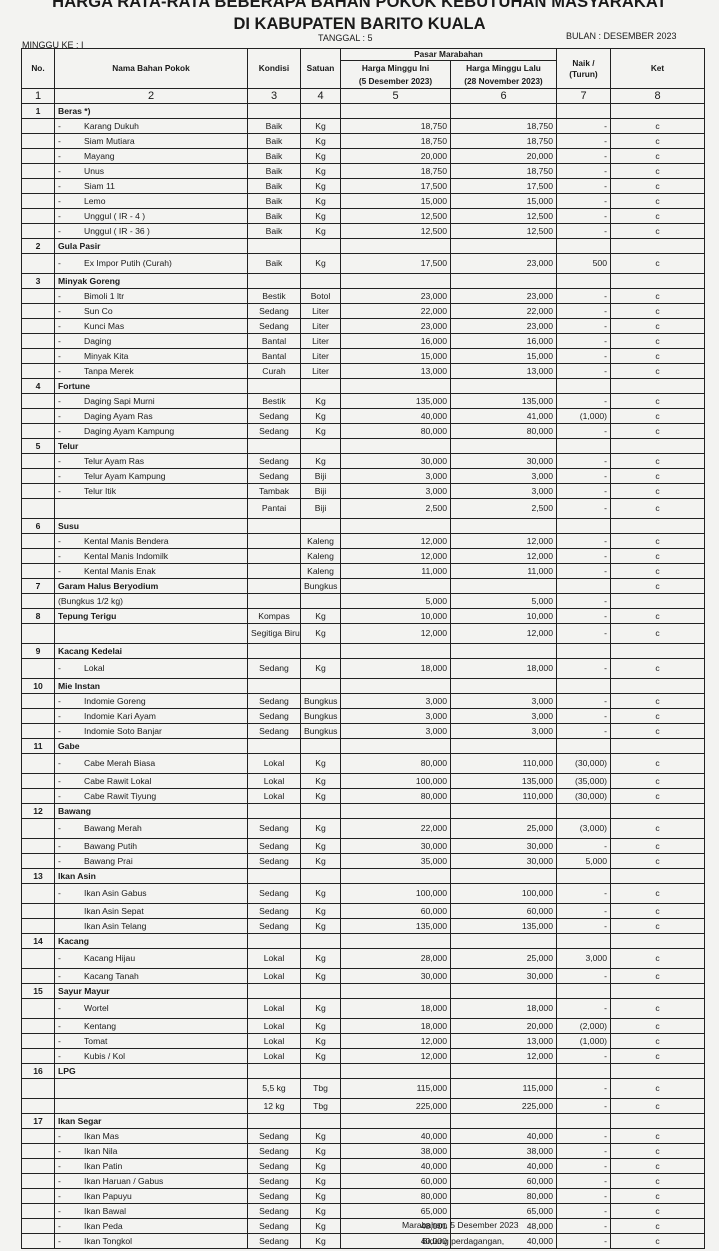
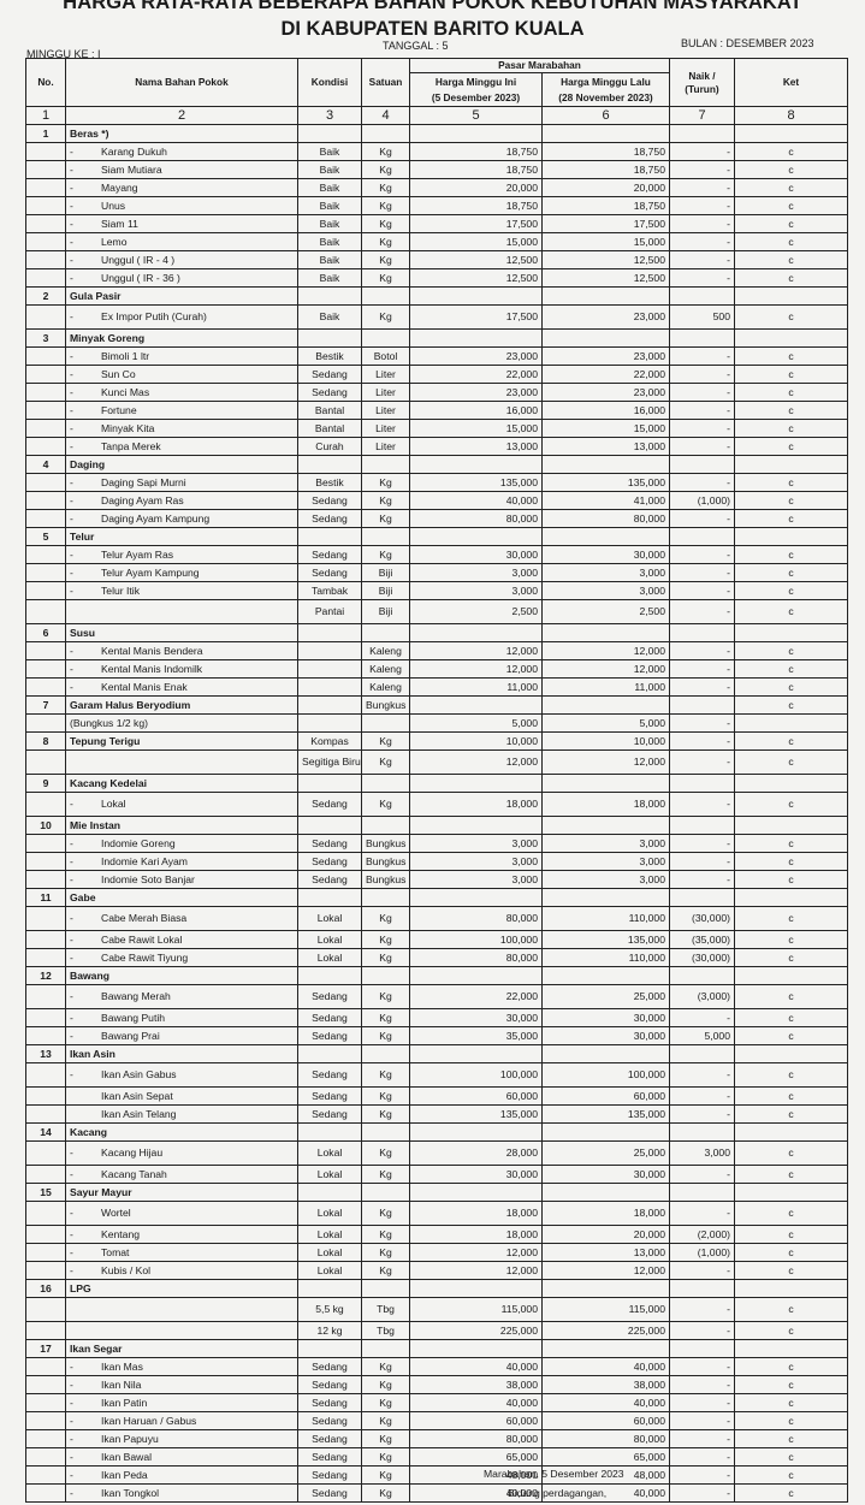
  HARGA RATA-RATA BEBERAPA BAHAN POKOK KEBUTUHAN MASYARAKAT
  DI KABUPATEN BARITO KUALA
  TANGGAL : 5
  BULAN : DESEMBER 2023
  MINGGU KE : I
  No.	Nama Bahan Pokok	Kondisi	Satuan	Pasar Marabahan	Naik / (Turun)	Ket
  Harga Minggu Ini (5 Desember 2023)	Harga Minggu Lalu (28 November 2023)
  1	2	3	4	5	6	7	8
  1	Beras *)
  	- Karang Dukuh	Baik	Kg	18,750	18,750	-	c
  	- Siam Mutiara	Baik	Kg	18,750	18,750	-	c
  	- Mayang	Baik	Kg	20,000	20,000	-	c
  	- Unus	Baik	Kg	18,750	18,750	-	c
  	- Siam 11	Baik	Kg	17,500	17,500	-	c
  	- Lemo	Baik	Kg	15,000	15,000	-	c
  	- Unggul ( IR - 4 )	Baik	Kg	12,500	12,500	-	c
  	- Unggul ( IR - 36 )	Baik	Kg	12,500	12,500	-	c
  2	Gula Pasir
  	- Ex Impor Putih (Curah)	Baik	Kg	17,500	23,000	500	c
  3	Minyak Goreng
  	- Bimoli 1 ltr	Bestik	Botol	23,000	23,000	-	c
  	- Sun Co	Sedang	Liter	22,000	22,000	-	c
  	- Kunci Mas	Sedang	Liter	23,000	23,000	-	c
- 	- Daging	Bantal	Liter	16,000	16,000	-	c
+ 	- Fortune	Bantal	Liter	16,000	16,000	-	c
  	- Minyak Kita	Bantal	Liter	15,000	15,000	-	c
  	- Tanpa Merek	Curah	Liter	13,000	13,000	-	c
- 4	Fortune
+ 4	Daging
  	- Daging Sapi Murni	Bestik	Kg	135,000	135,000	-	c
  	- Daging Ayam Ras	Sedang	Kg	40,000	41,000	(1,000)	c
  	- Daging Ayam Kampung	Sedang	Kg	80,000	80,000	-	c
  5	Telur
  	- Telur Ayam Ras	Sedang	Kg	30,000	30,000	-	c
  	- Telur Ayam Kampung	Sedang	Biji	3,000	3,000	-	c
  	- Telur Itik	Tambak	Biji	3,000	3,000	-	c
  		Pantai	Biji	2,500	2,500	-	c
  6	Susu
  	- Kental Manis Bendera		Kaleng	12,000	12,000	-	c
  	- Kental Manis Indomilk		Kaleng	12,000	12,000	-	c
  	- Kental Manis Enak		Kaleng	11,000	11,000	-	c
  7	Garam Halus Beryodium		Bungkus				c
  	(Bungkus 1/2 kg)			5,000	5,000	-
  8	Tepung Terigu	Kompas	Kg	10,000	10,000	-	c
  		Segitiga Biru	Kg	12,000	12,000	-	c
  9	Kacang Kedelai
  	- Lokal	Sedang	Kg	18,000	18,000	-	c
  10	Mie Instan
  	- Indomie Goreng	Sedang	Bungkus	3,000	3,000	-	c
  	- Indomie Kari Ayam	Sedang	Bungkus	3,000	3,000	-	c
  	- Indomie Soto Banjar	Sedang	Bungkus	3,000	3,000	-	c
  11	Gabe
  	- Cabe Merah Biasa	Lokal	Kg	80,000	110,000	(30,000)	c
  	- Cabe Rawit Lokal	Lokal	Kg	100,000	135,000	(35,000)	c
  	- Cabe Rawit Tiyung	Lokal	Kg	80,000	110,000	(30,000)	c
  12	Bawang
  	- Bawang Merah	Sedang	Kg	22,000	25,000	(3,000)	c
  	- Bawang Putih	Sedang	Kg	30,000	30,000	-	c
  	- Bawang Prai	Sedang	Kg	35,000	30,000	5,000	c
  13	Ikan Asin
  	- Ikan Asin Gabus	Sedang	Kg	100,000	100,000	-	c
  	Ikan Asin Sepat	Sedang	Kg	60,000	60,000	-	c
  	Ikan Asin Telang	Sedang	Kg	135,000	135,000	-	c
  14	Kacang
  	- Kacang Hijau	Lokal	Kg	28,000	25,000	3,000	c
  	- Kacang Tanah	Lokal	Kg	30,000	30,000	-	c
  15	Sayur Mayur
  	- Wortel	Lokal	Kg	18,000	18,000	-	c
  	- Kentang	Lokal	Kg	18,000	20,000	(2,000)	c
  	- Tomat	Lokal	Kg	12,000	13,000	(1,000)	c
  	- Kubis / Kol	Lokal	Kg	12,000	12,000	-	c
  16	LPG
  		5,5 kg	Tbg	115,000	115,000	-	c
  		12 kg	Tbg	225,000	225,000	-	c
  17	Ikan Segar
  	- Ikan Mas	Sedang	Kg	40,000	40,000	-	c
  	- Ikan Nila	Sedang	Kg	38,000	38,000	-	c
  	- Ikan Patin	Sedang	Kg	40,000	40,000	-	c
  	- Ikan Haruan / Gabus	Sedang	Kg	60,000	60,000	-	c
  	- Ikan Papuyu	Sedang	Kg	80,000	80,000	-	c
  	- Ikan Bawal	Sedang	Kg	65,000	65,000	-	c
  	- Ikan Peda	Sedang	Kg	48,000	48,000	-	c
  	- Ikan Tongkol	Sedang	Kg	40,000	40,000	-	c
  Marabahan, 5 Desember 2023
  Bidang perdagangan,
